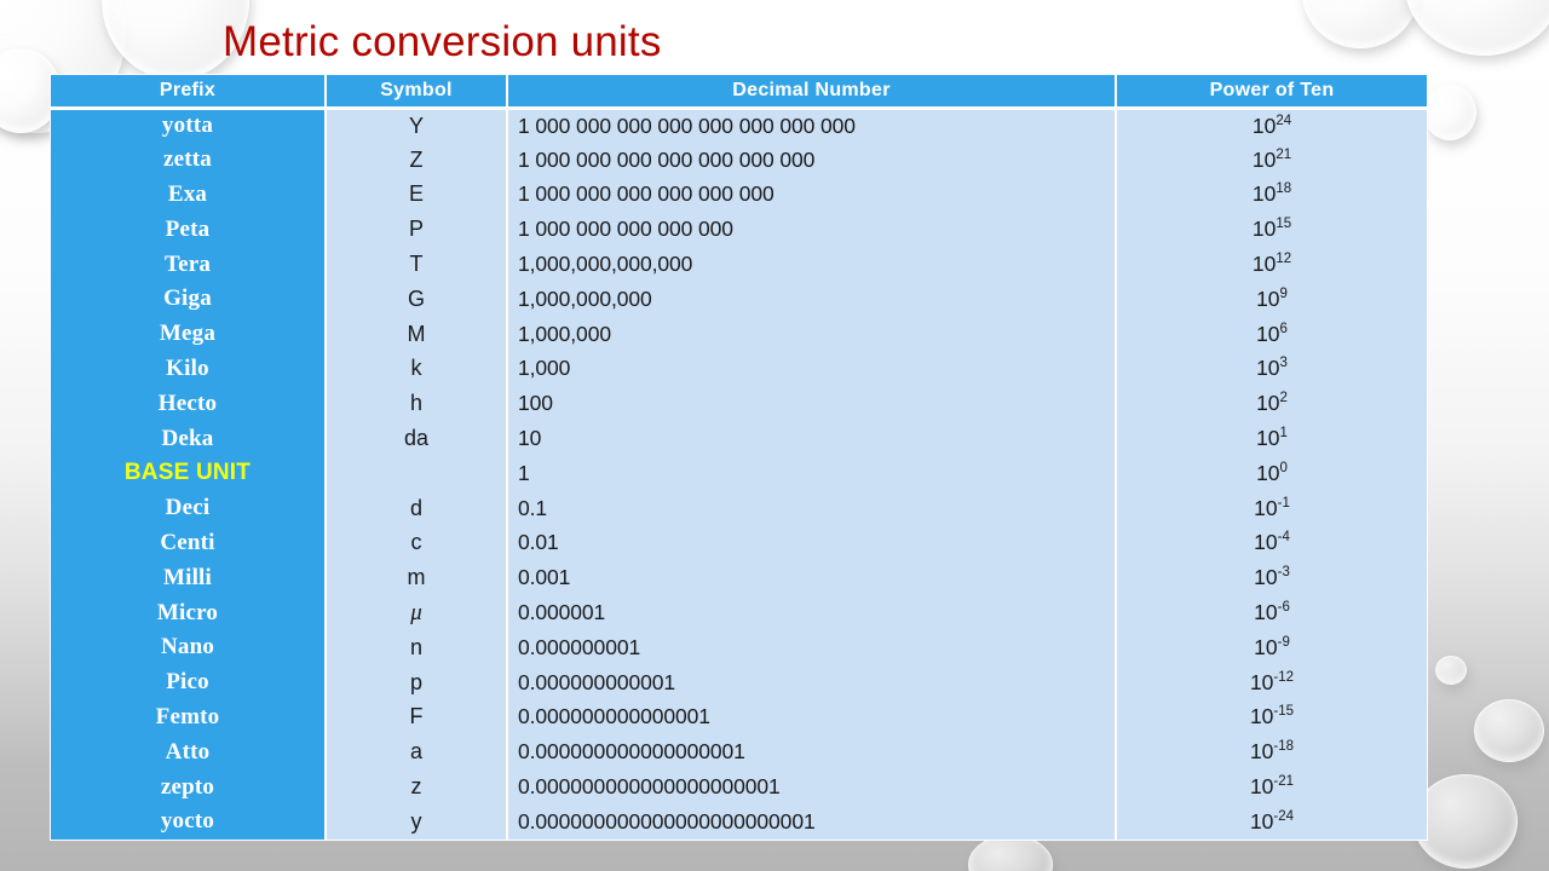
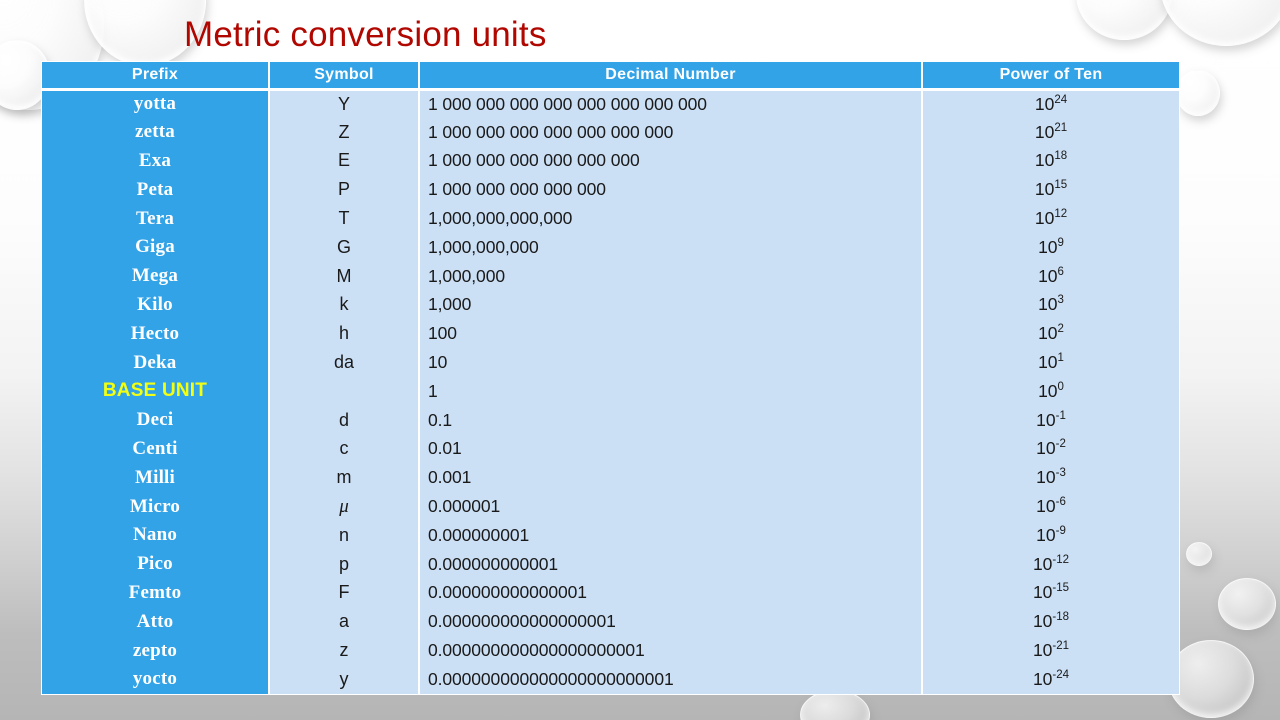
  Metric conversion units
  Prefix	Symbol	Decimal Number	Power of Ten
  yotta	Y	1 000 000 000 000 000 000 000 000	1024
  zetta	Z	1 000 000 000 000 000 000 000	1021
  Exa	E	1 000 000 000 000 000 000	1018
  Peta	P	1 000 000 000 000 000	1015
  Tera	T	1,000,000,000,000	1012
  Giga	G	1,000,000,000	109
  Mega	M	1,000,000	106
  Kilo	k	1,000	103
  Hecto	h	100	102
  Deka	da	10	101
  BASE UNIT		1	100
  Deci	d	0.1	10-1
- Centi	c	0.01	10-4
+ Centi	c	0.01	10-2
  Milli	m	0.001	10-3
  Micro	μ	0.000001	10-6
  Nano	n	0.000000001	10-9
  Pico	p	0.000000000001	10-12
  Femto	F	0.000000000000001	10-15
  Atto	a	0.000000000000000001	10-18
  zepto	z	0.000000000000000000001	10-21
  yocto	y	0.000000000000000000000001	10-24
